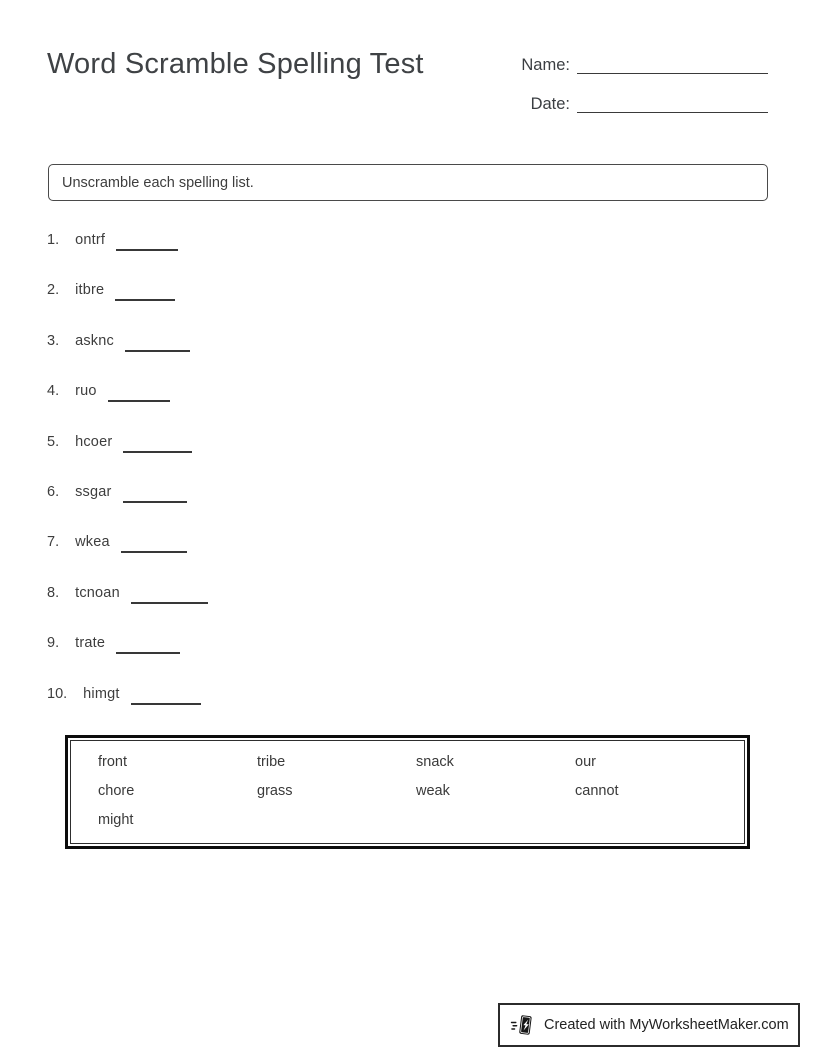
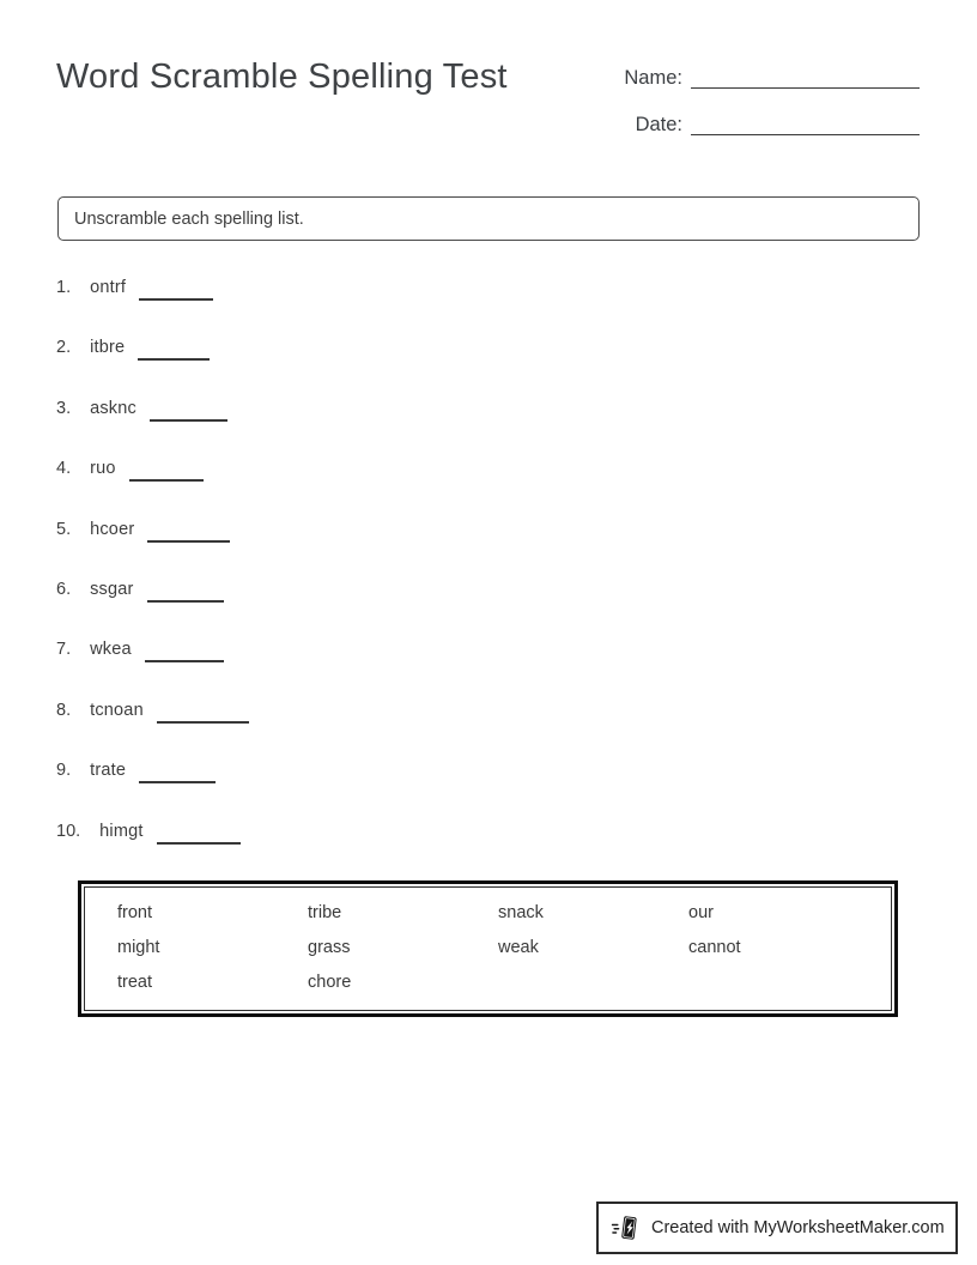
  Word Scramble Spelling Test
  Name:
  Date:
  Unscramble each spelling list.
  1.
  ontrf
  2.
  itbre
  3.
  asknc
  4.
  ruo
  5.
  hcoer
  6.
  ssgar
  7.
  wkea
  8.
  tcnoan
  9.
  trate
  10.
  himgt
  front
  tribe
  snack
  our
- chore
+ might
  grass
  weak
  cannot
+ treat
- might
+ chore
  Created with MyWorksheetMaker.com
